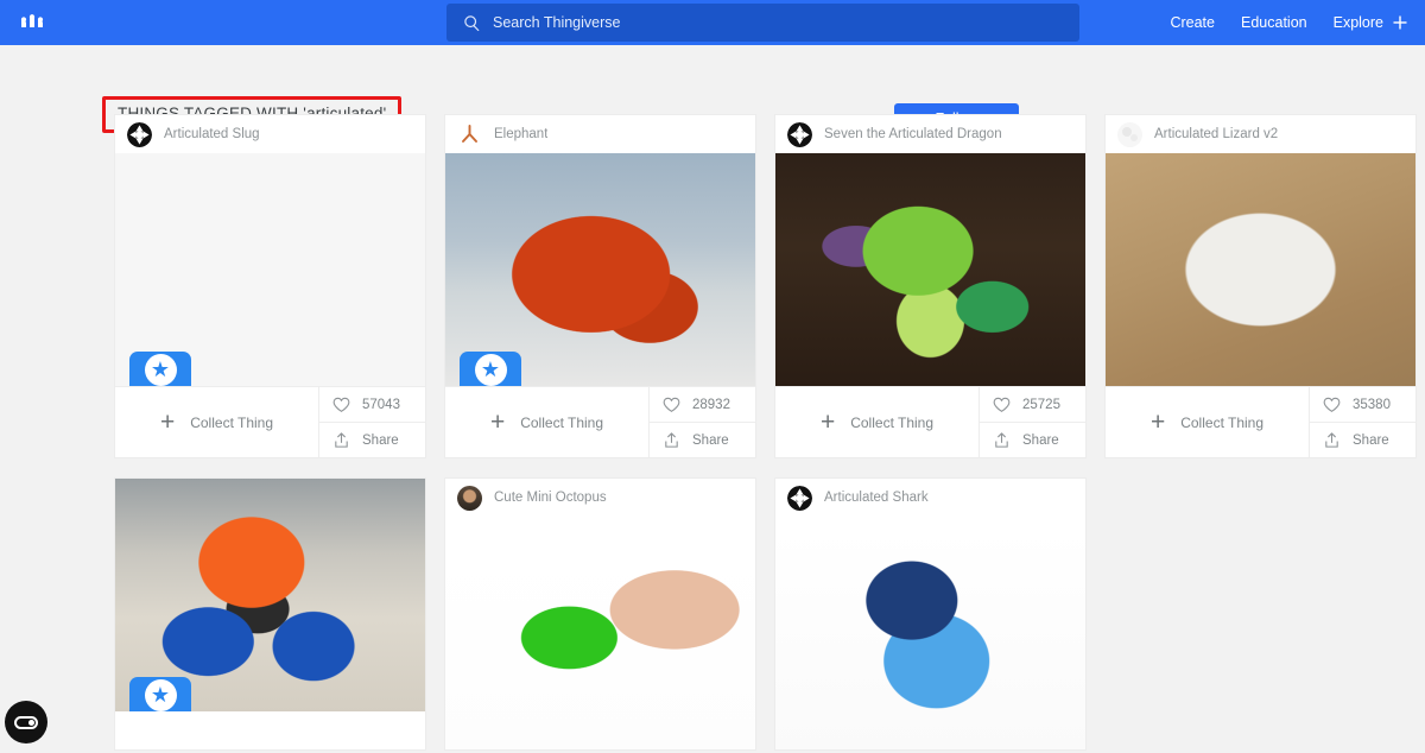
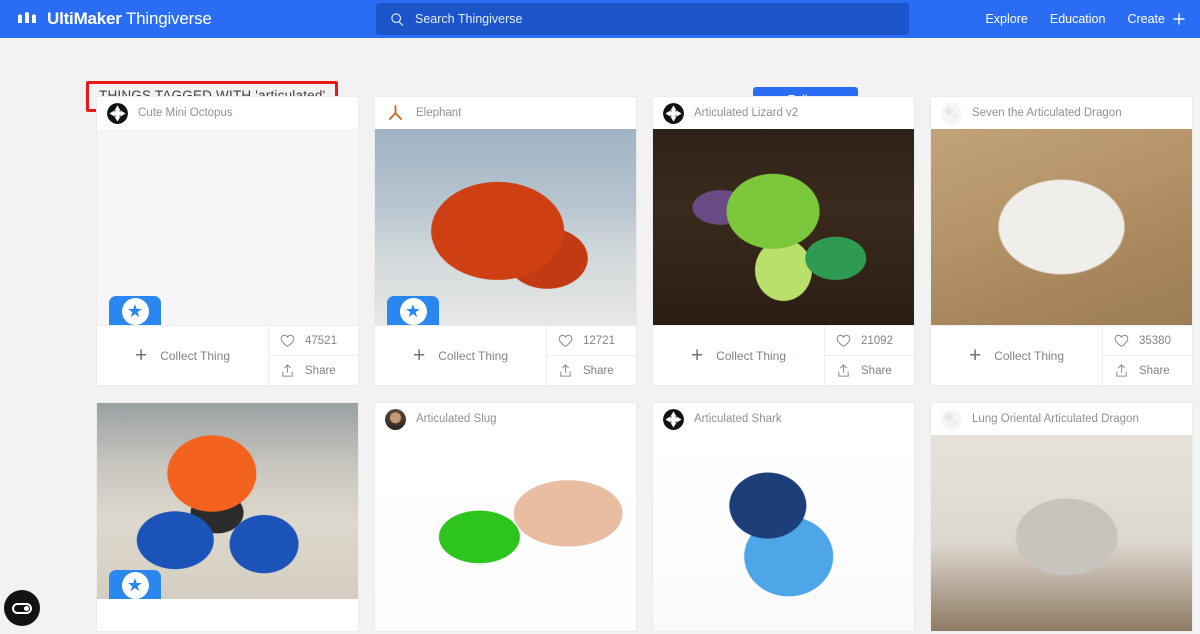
+ UltiMaker Thingiverse
  Search Thingiverse
- Create
+ Explore
  Education
- Explore
+ Create
- Articulated Slug
+ Cute Mini Octopus
  ★
  +
  Collect Thing
- 57043
+ 47521
  Share
  Elephant
  ★
  +
  Collect Thing
- 28932
+ 12721
  Share
- Seven the Articulated Dragon
+ Articulated Lizard v2
  +
  Collect Thing
- 25725
+ 21092
  Share
- Articulated Lizard v2
+ Seven the Articulated Dragon
  +
  Collect Thing
  35380
  Share
  ★
- Cute Mini Octopus
+ Articulated Slug
  Articulated Shark
+ Lung Oriental Articulated Dragon
